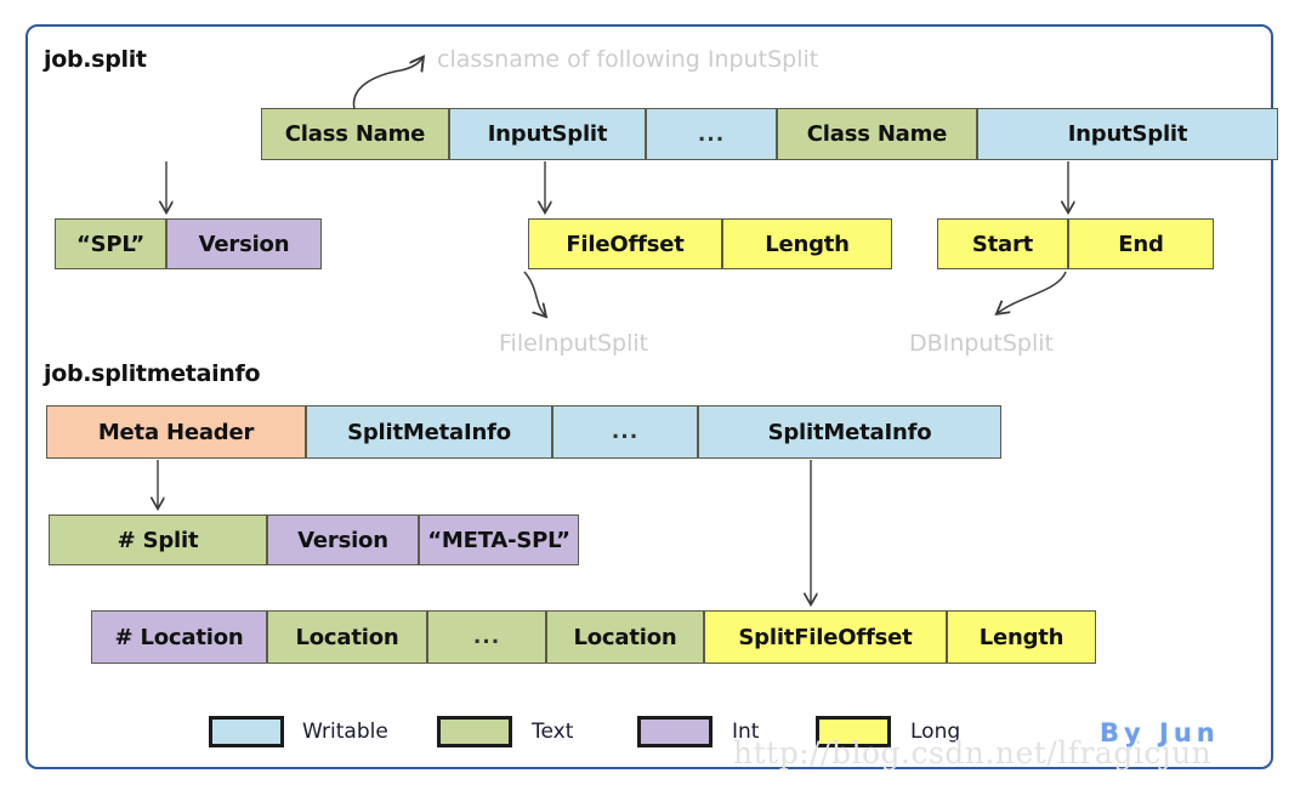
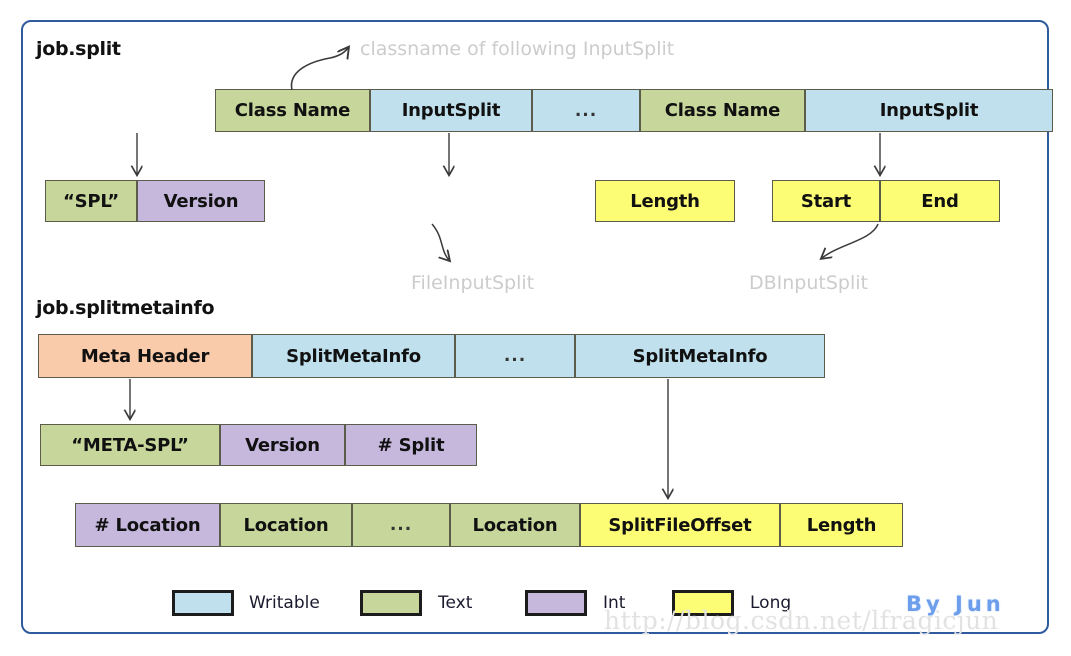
  job.split
  classname of following InputSplit
  Class Name
  InputSplit
  ...
  Class Name
  InputSplit
  “SPL”
  Version
- FileOffset
  Length
  Start
  End
  FileInputSplit
  DBInputSplit
  job.splitmetainfo
  Meta Header
  SplitMetaInfo
  ...
  SplitMetaInfo
- # Split
+ “META-SPL”
  Version
- “META-SPL”
+ # Split
  # Location
  Location
  ...
  Location
  SplitFileOffset
  Length
  Writable
  Text
  Int
  Long
  http://blog.csdn.net/lfragicjun
  By Jun
